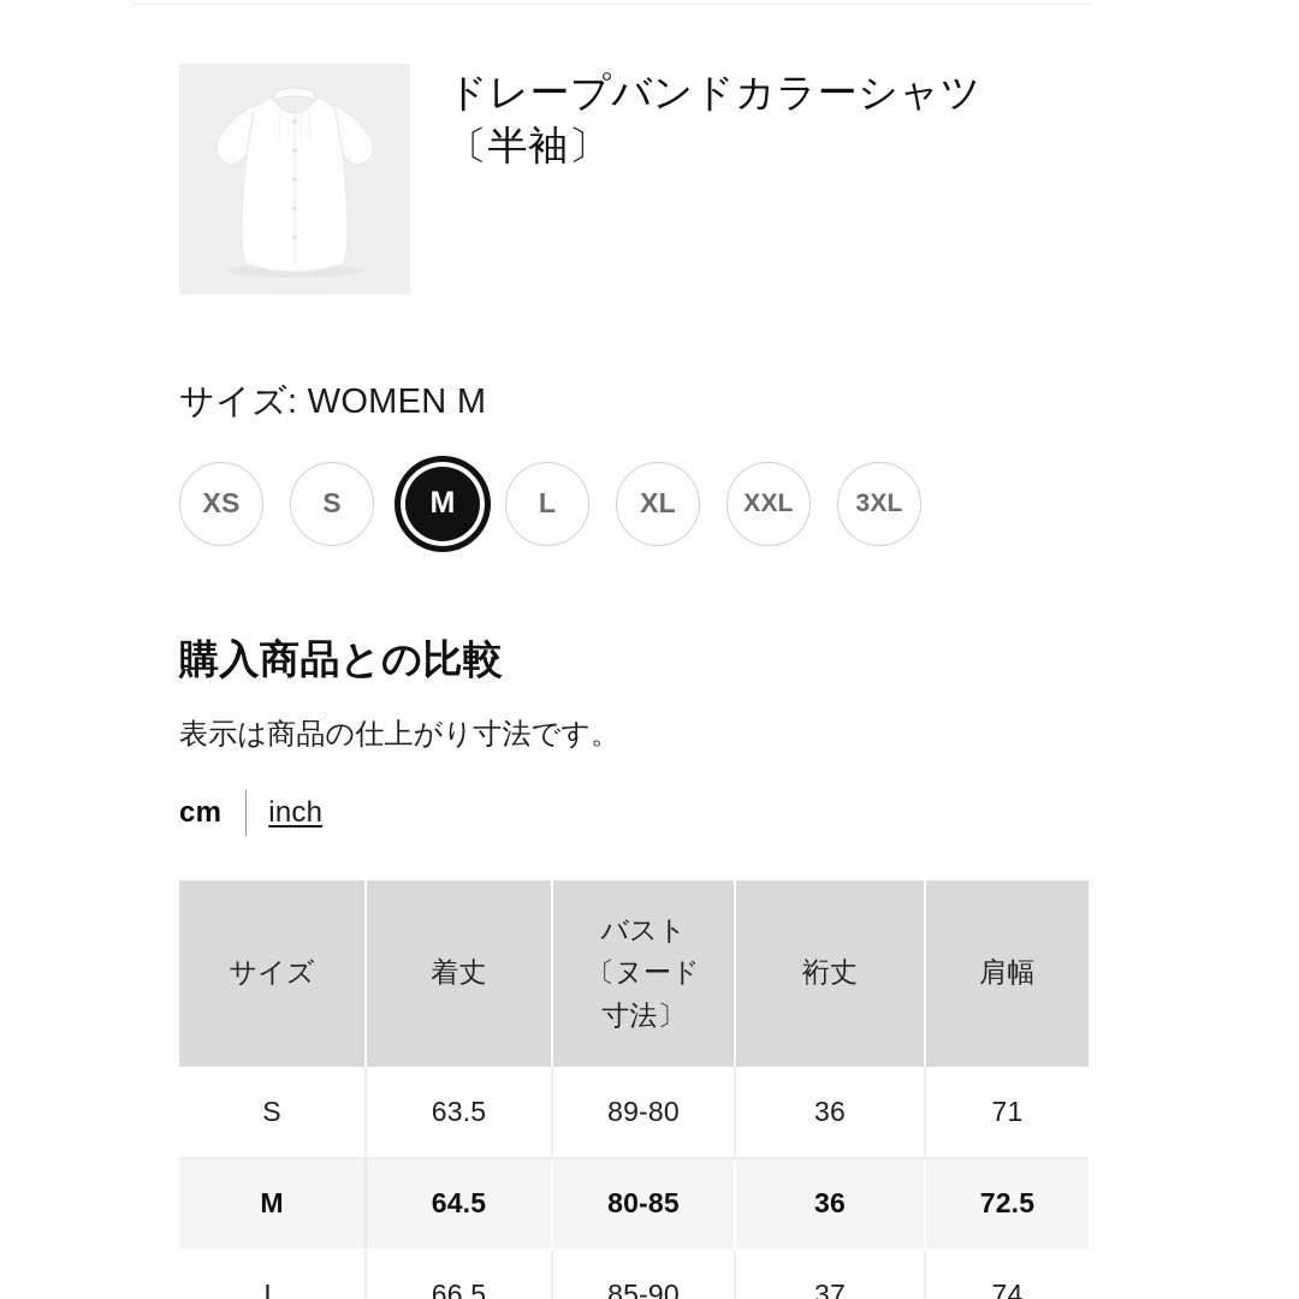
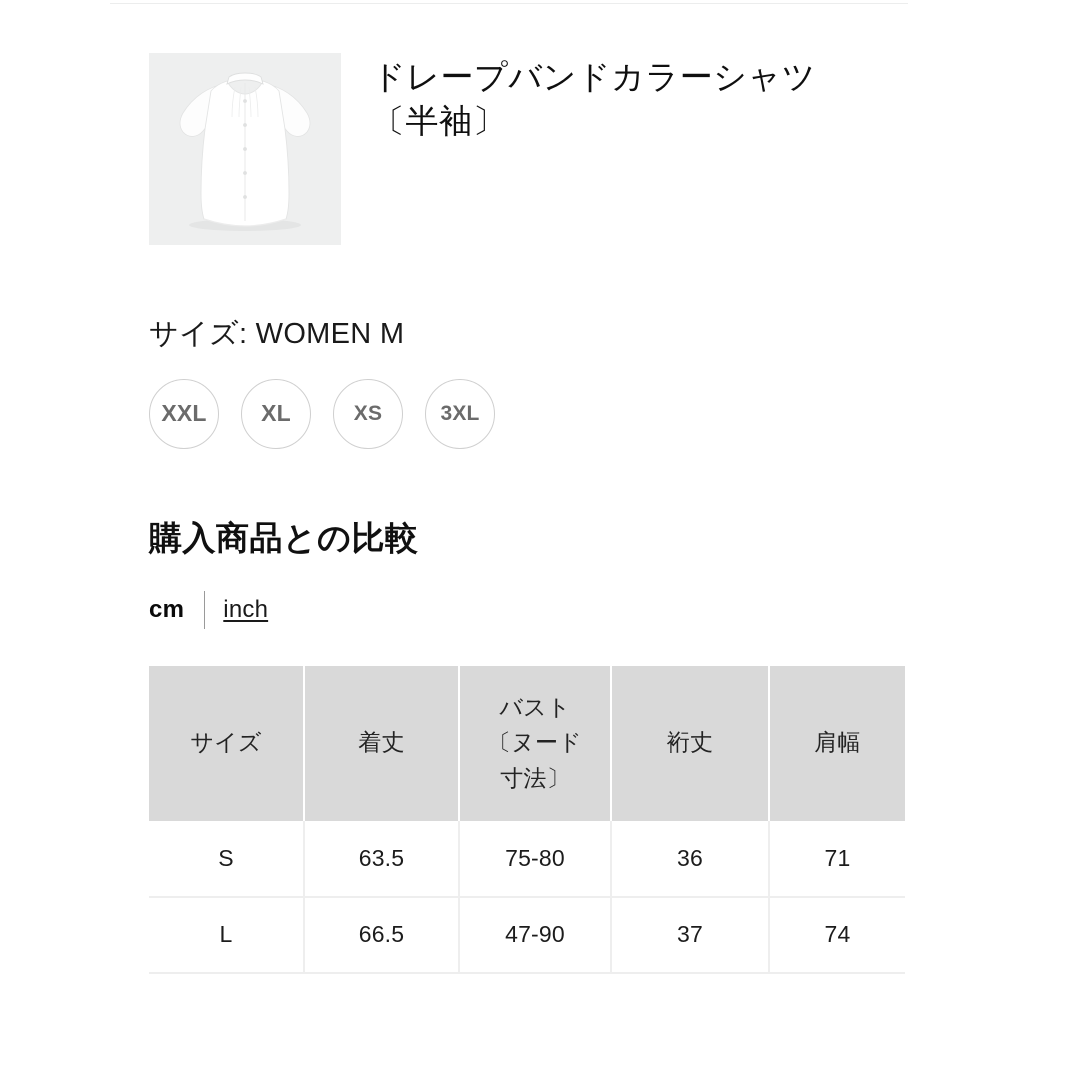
  ドレープバンドカラーシャツ〔半袖〕
  サイズ: WOMEN M
- XS
+ XXL
- S
- M
- L
  XL
- XXL
+ XS
  3XL
  購入商品との比較
- 表示は商品の仕上がり寸法です。
  cm
  inch
  サイズ	着丈	バスト 〔ヌード 寸法〕	裄丈	肩幅
- S	63.5	89-80	36	71
+ S	63.5	75-80	36	71
- M	64.5	80-85	36	72.5
- L	66.5	85-90	37	74
+ L	66.5	47-90	37	74
